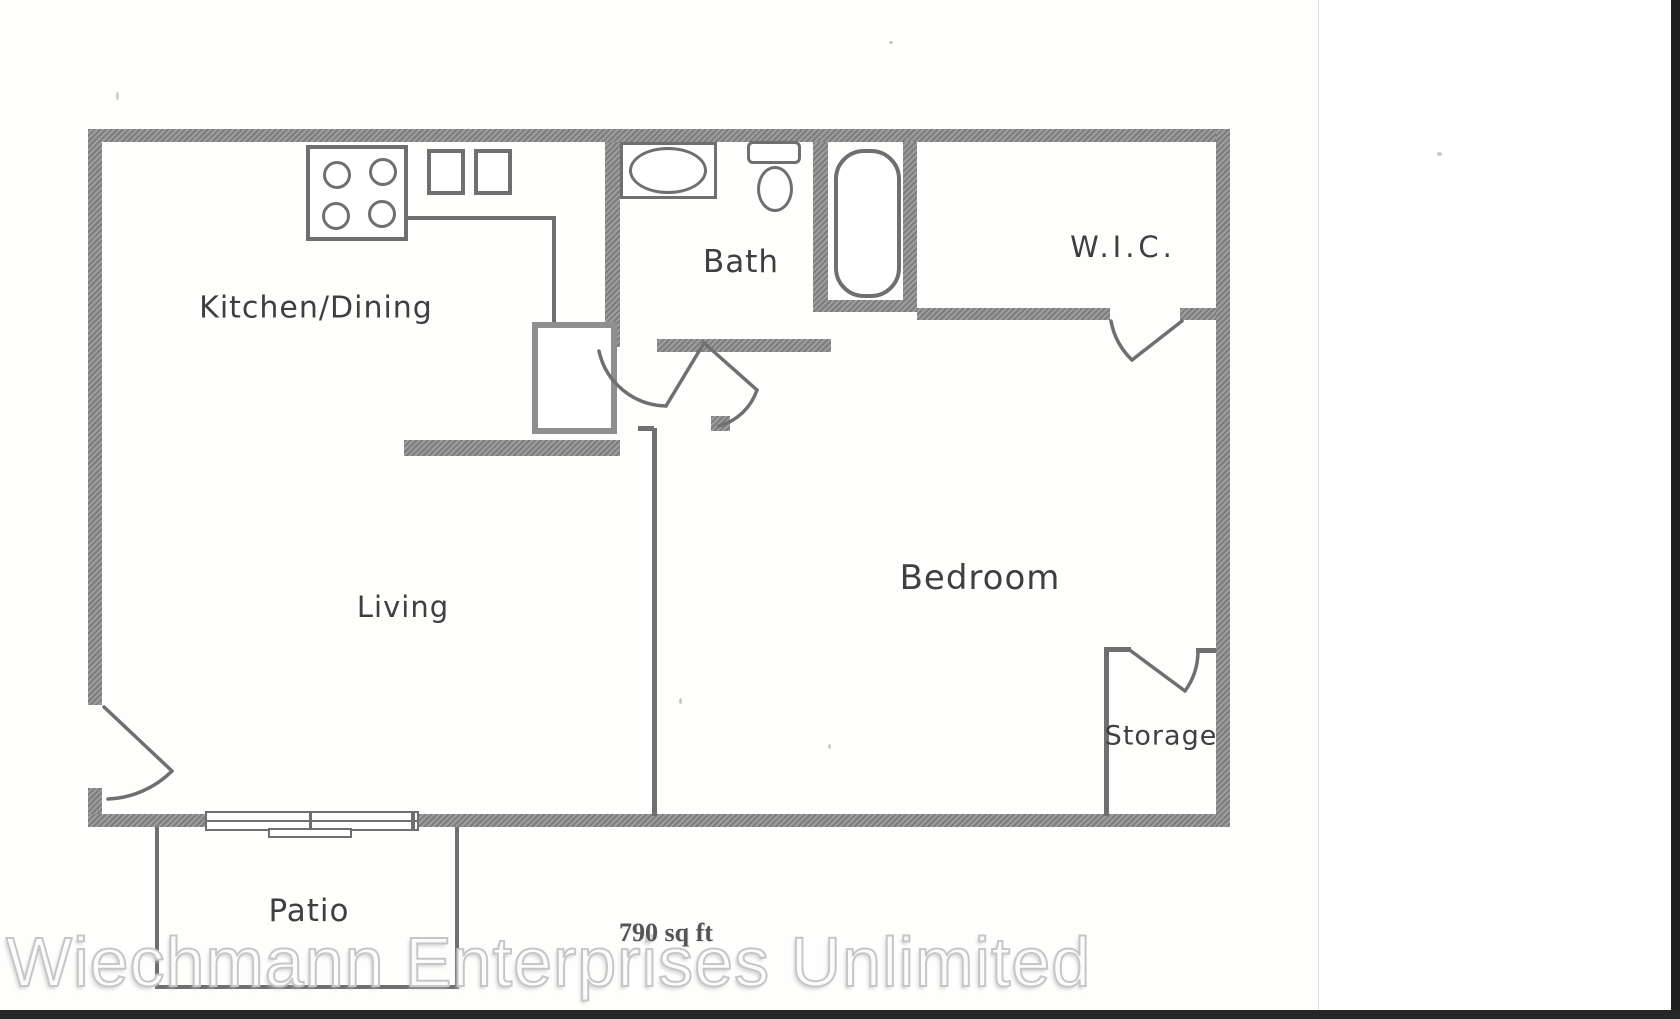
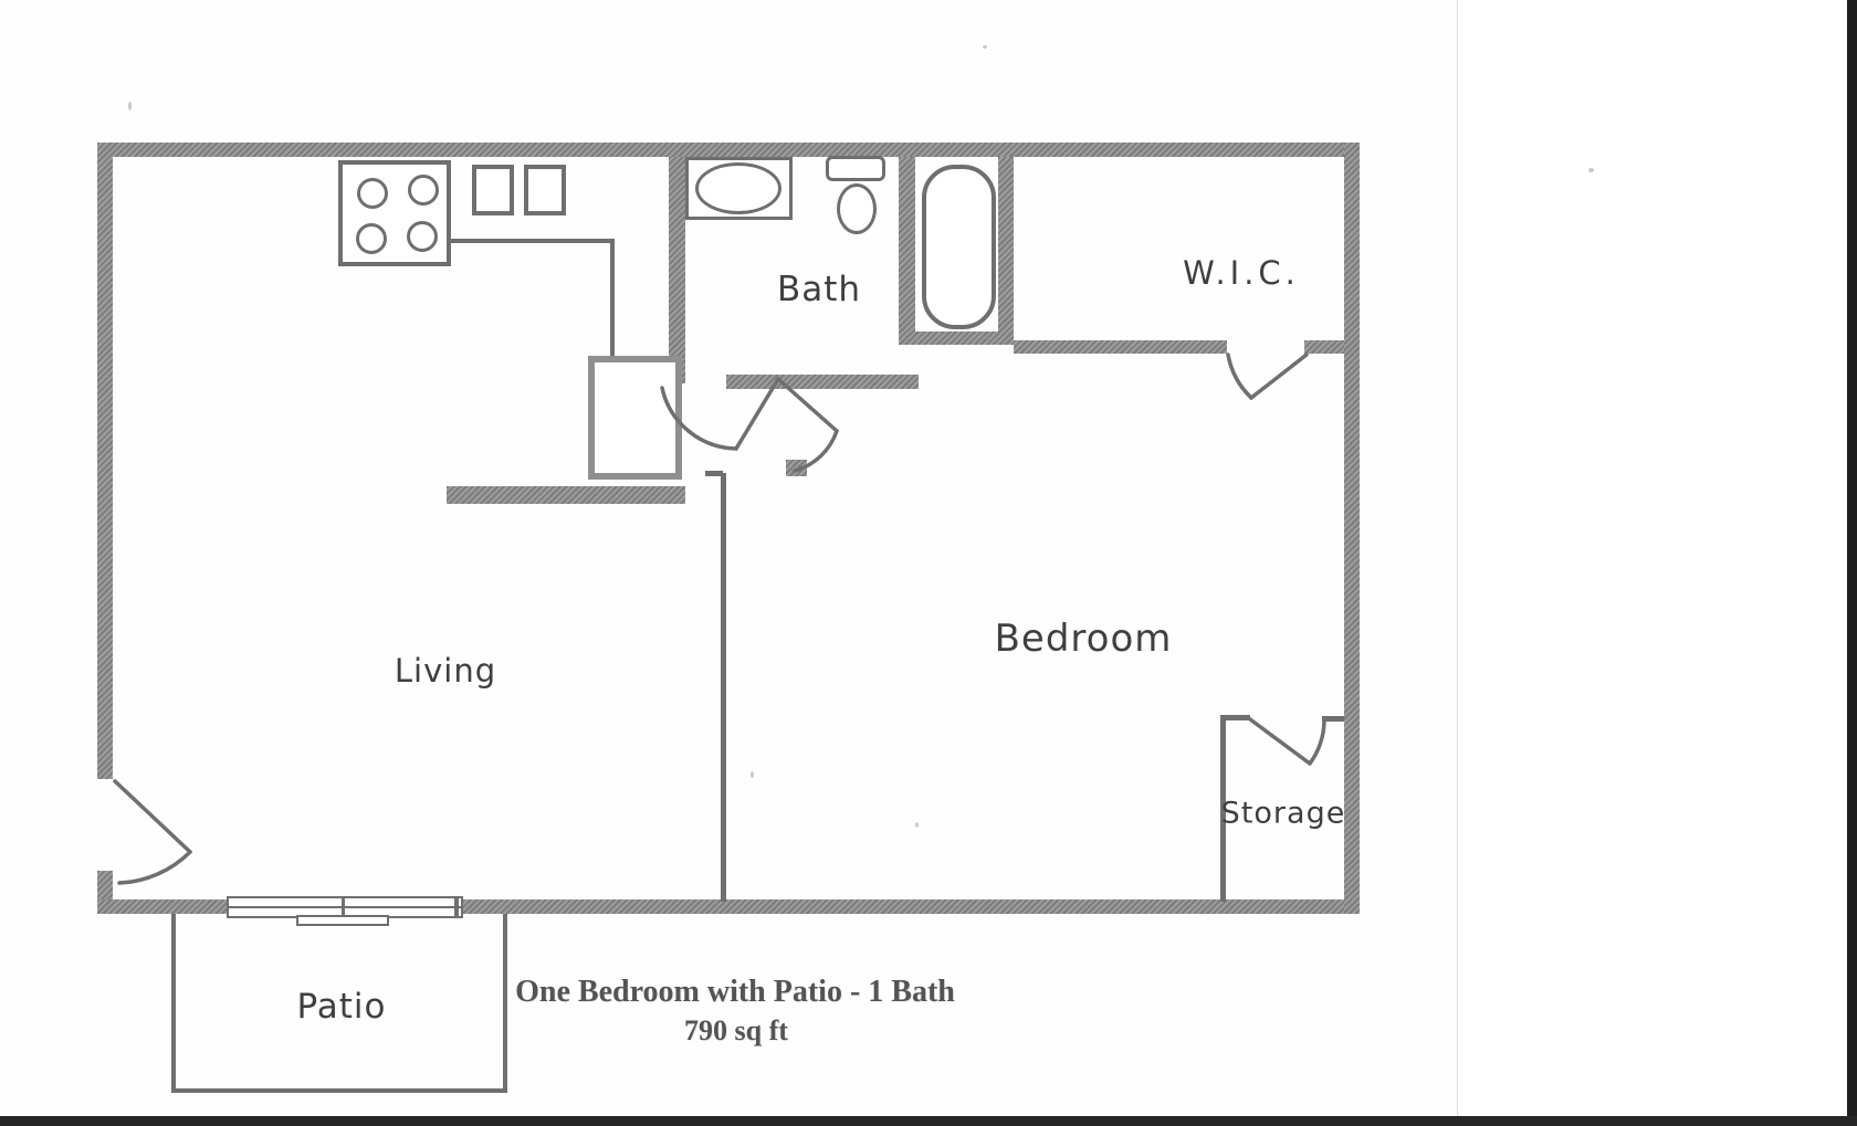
- Kitchen/Dining
  Bath
  W.I.C.
  Living
  Bedroom
  Storage
  Patio
+ One Bedroom with Patio - 1 Bath
  790 sq ft
- Wiechmann Enterprises Unlimited
